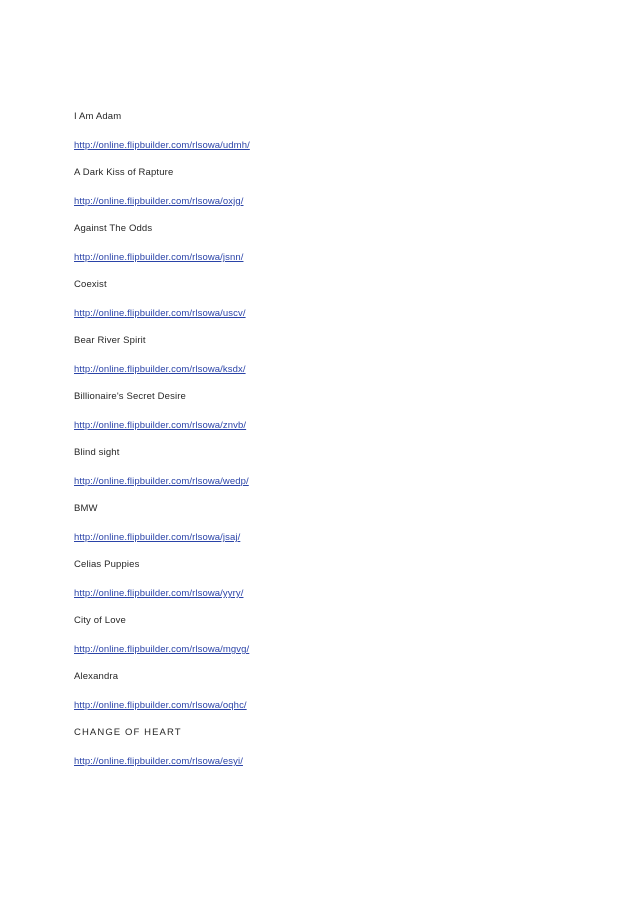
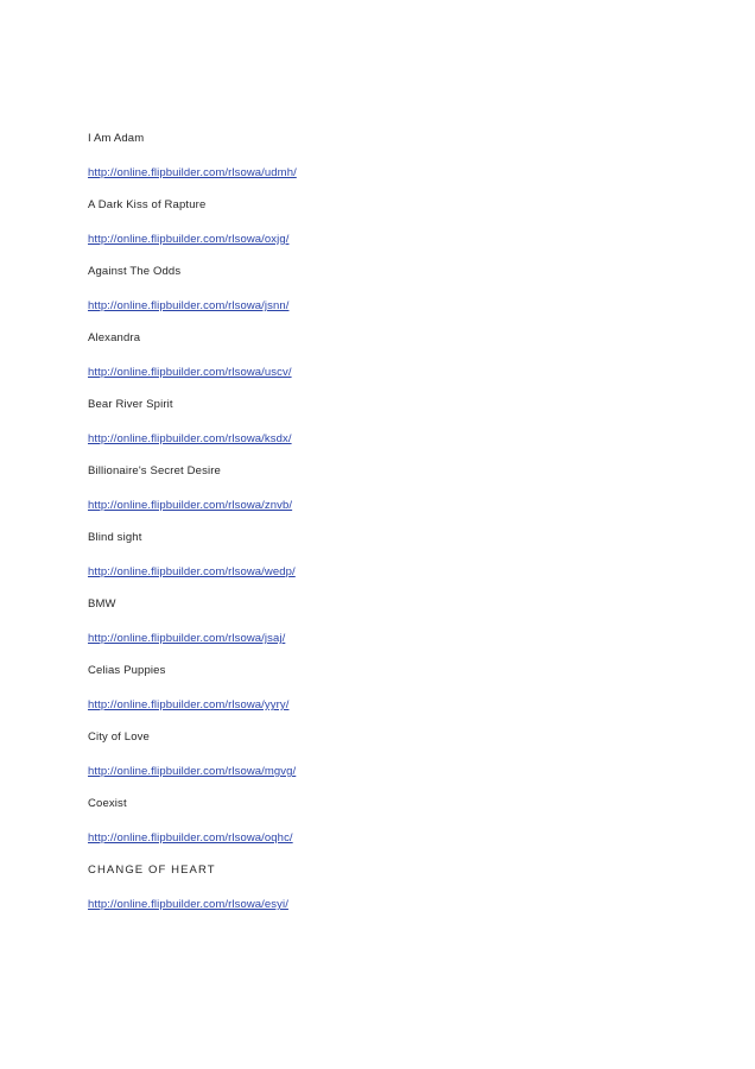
  I Am Adam
  http://online.flipbuilder.com/rlsowa/udmh/
  A Dark Kiss of Rapture
  http://online.flipbuilder.com/rlsowa/oxjg/
  Against The Odds
  http://online.flipbuilder.com/rlsowa/jsnn/
- Coexist
+ Alexandra
  http://online.flipbuilder.com/rlsowa/uscv/
  Bear River Spirit
  http://online.flipbuilder.com/rlsowa/ksdx/
  Billionaire's Secret Desire
  http://online.flipbuilder.com/rlsowa/znvb/
  Blind sight
  http://online.flipbuilder.com/rlsowa/wedp/
  BMW
  http://online.flipbuilder.com/rlsowa/jsaj/
  Celias Puppies
  http://online.flipbuilder.com/rlsowa/yyry/
  City of Love
  http://online.flipbuilder.com/rlsowa/mgvg/
- Alexandra
+ Coexist
  http://online.flipbuilder.com/rlsowa/oqhc/
  CHANGE OF HEART
  http://online.flipbuilder.com/rlsowa/esyi/
